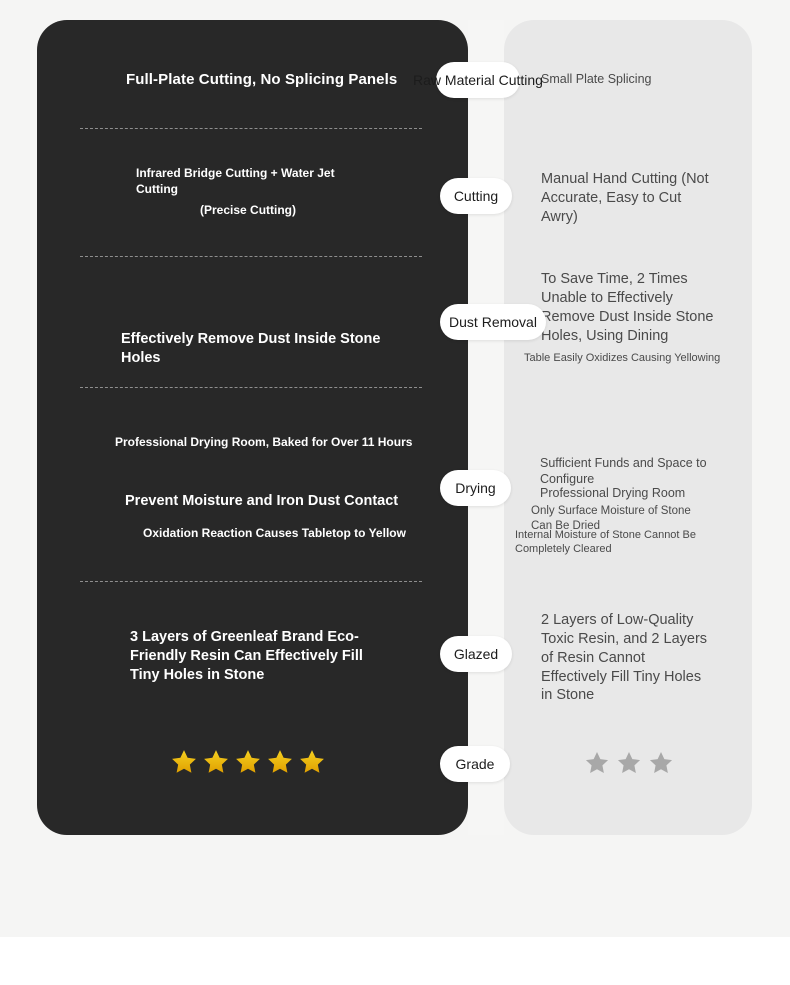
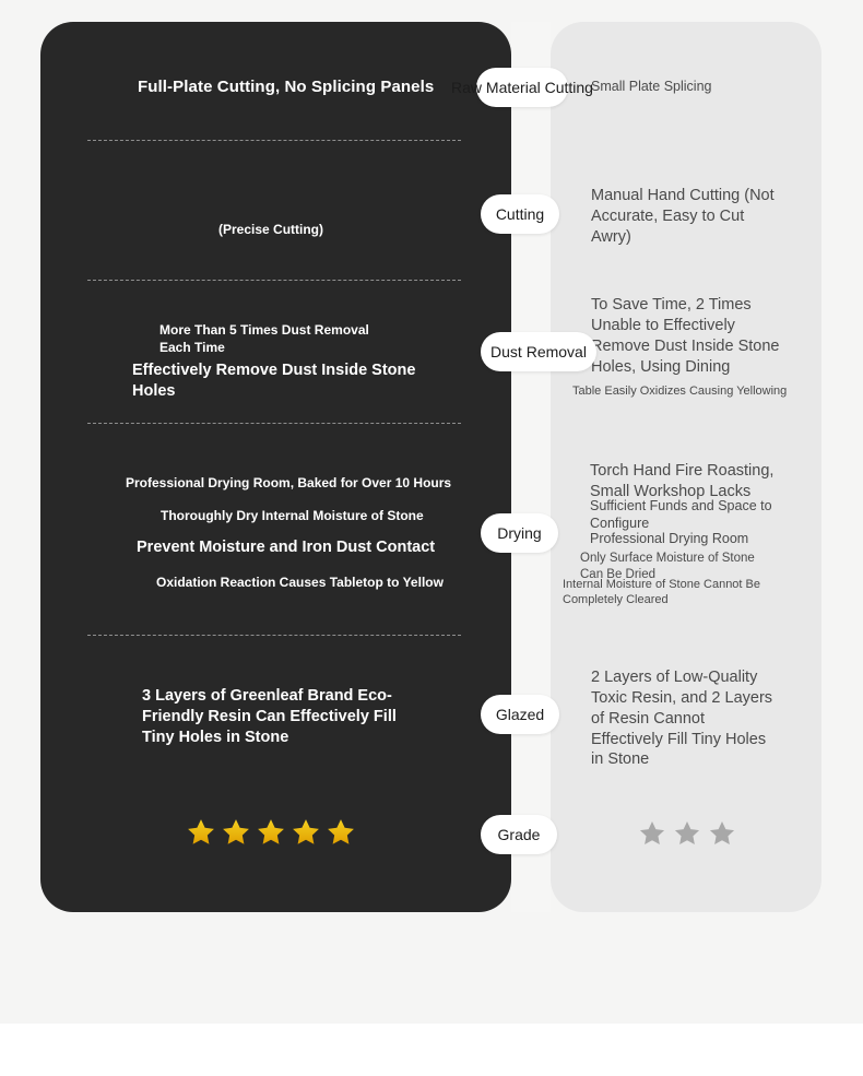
  Full-Plate Cutting, No Splicing Panels
  Small Plate Splicing
  Raw Material Cutting
- Infrared Bridge Cutting + Water Jet Cutting
  (Precise Cutting)
  Manual Hand Cutting (Not Accurate, Easy to Cut Awry)
  Cutting
+ More Than 5 Times Dust Removal Each Time
  Effectively Remove Dust Inside Stone Holes
  To Save Time, 2 Times Unable to Effectively Remove Dust Inside Stone Holes, Using Dining
  Table Easily Oxidizes Causing Yellowing
  Dust Removal
- Professional Drying Room, Baked for Over 11 Hours
+ Professional Drying Room, Baked for Over 10 Hours
+ Thoroughly Dry Internal Moisture of Stone
  Prevent Moisture and Iron Dust Contact
  Oxidation Reaction Causes Tabletop to Yellow
+ Torch Hand Fire Roasting, Small Workshop Lacks
  Sufficient Funds and Space to Configure
  Professional Drying Room
  Only Surface Moisture of Stone Can Be Dried
  Internal Moisture of Stone Cannot Be Completely Cleared
  Drying
  3 Layers of Greenleaf Brand Eco-Friendly Resin Can Effectively Fill Tiny Holes in Stone
  2 Layers of Low-Quality Toxic Resin, and 2 Layers of Resin Cannot Effectively Fill Tiny Holes in Stone
  Glazed
  Grade
